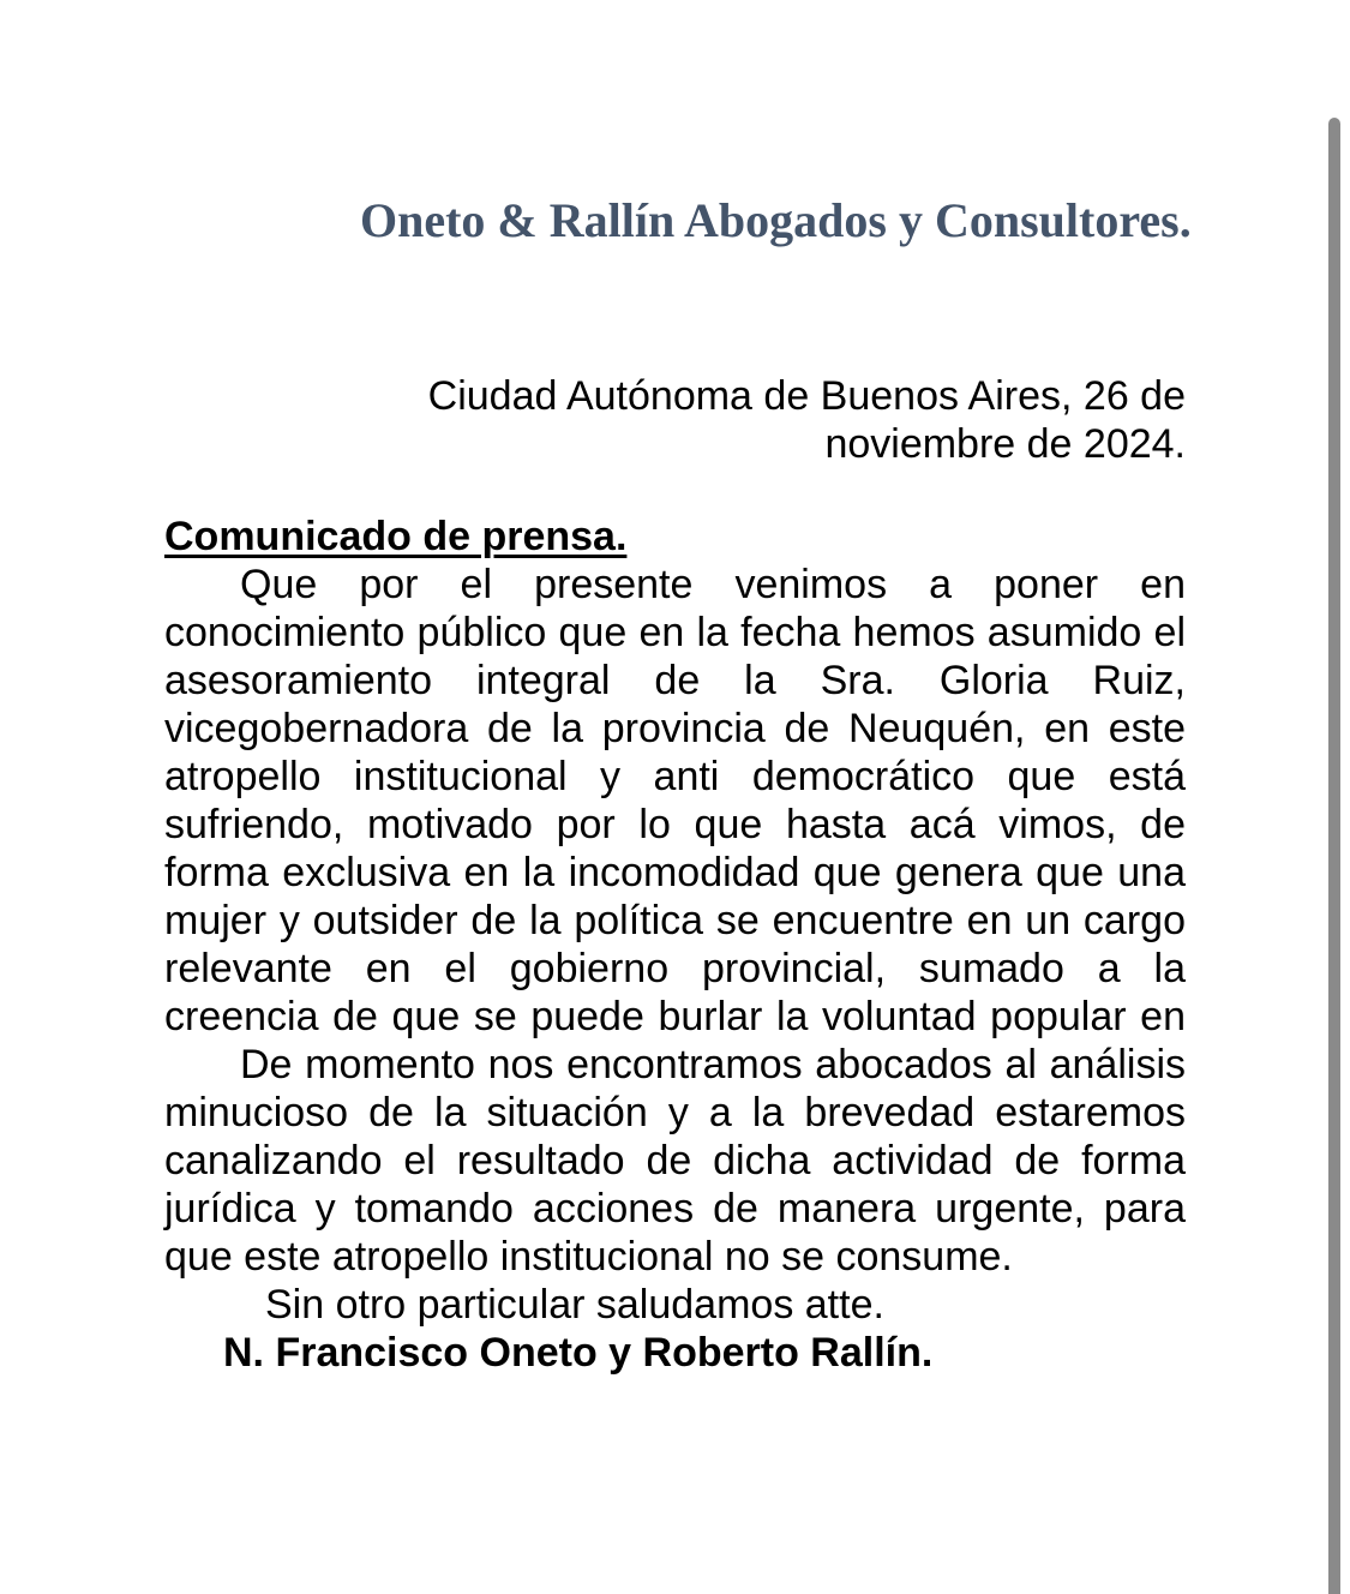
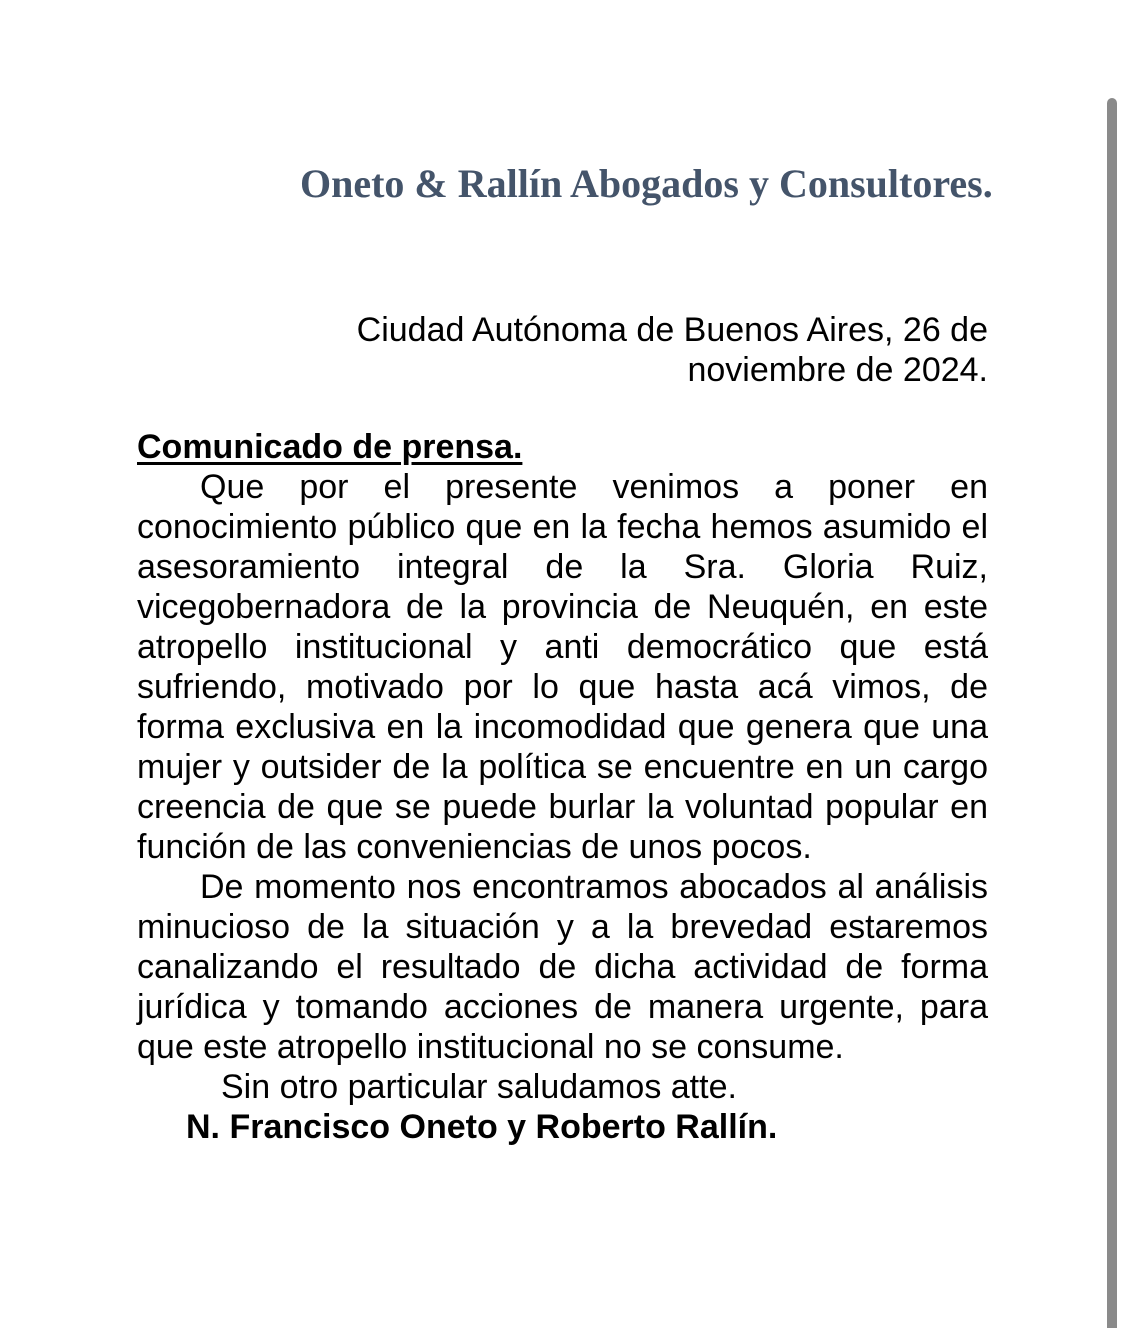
  Oneto & Rallín Abogados y Consultores.
  Ciudad Autónoma de Buenos Aires, 26 de
  noviembre de 2024.
  Comunicado de prensa.
  Que por el presente venimos a poner en
  conocimiento público que en la fecha hemos asumido el
  asesoramiento integral de la Sra. Gloria Ruiz,
  vicegobernadora de la provincia de Neuquén, en este
  atropello institucional y anti democrático que está
  sufriendo, motivado por lo que hasta acá vimos, de
  forma exclusiva en la incomodidad que genera que una
  mujer y outsider de la política se encuentre en un cargo
- relevante en el gobierno provincial, sumado a la
  creencia de que se puede burlar la voluntad popular en
+ función de las conveniencias de unos pocos.
  De momento nos encontramos abocados al análisis
  minucioso de la situación y a la brevedad estaremos
  canalizando el resultado de dicha actividad de forma
  jurídica y tomando acciones de manera urgente, para
  que este atropello institucional no se consume.
  Sin otro particular saludamos atte.
  N. Francisco Oneto y Roberto Rallín.
